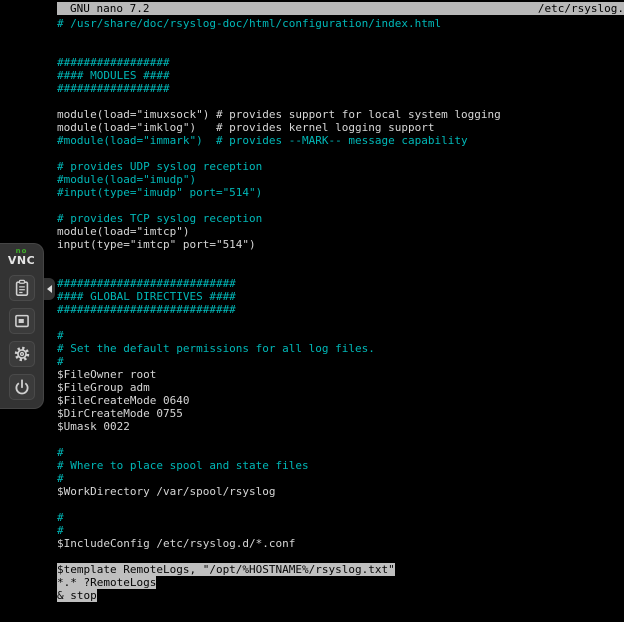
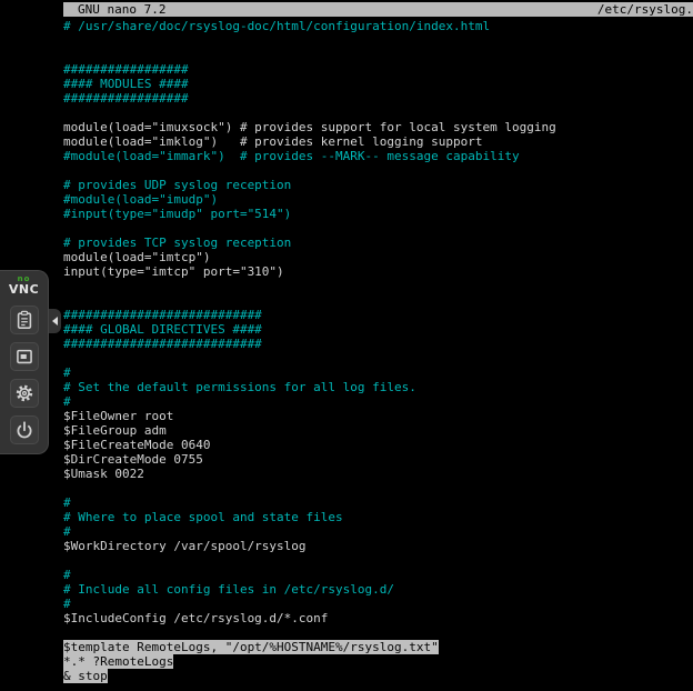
  GNU nano 7.2
  /etc/rsyslog.
  # /usr/share/doc/rsyslog-doc/html/configuration/index.html
  #################
  #### MODULES ####
  #################
  module(load="imuxsock") # provides support for local system logging
  module(load="imklog") # provides kernel logging support
  #module(load="immark") # provides --MARK-- message capability
  # provides UDP syslog reception
  #module(load="imudp")
  #input(type="imudp" port="514")
  # provides TCP syslog reception
  module(load="imtcp")
- input(type="imtcp" port="514")
+ input(type="imtcp" port="310")
  ###########################
  #### GLOBAL DIRECTIVES ####
  ###########################
  #
  # Set the default permissions for all log files.
  #
  $FileOwner root
  $FileGroup adm
  $FileCreateMode 0640
  $DirCreateMode 0755
  $Umask 0022
  #
  # Where to place spool and state files
  #
  $WorkDirectory /var/spool/rsyslog
  #
+ # Include all config files in /etc/rsyslog.d/
  #
  $IncludeConfig /etc/rsyslog.d/*.conf
  $template RemoteLogs, "/opt/%HOSTNAME%/rsyslog.txt"
  *.* ?RemoteLogs
  & stop
  no
  VNC
